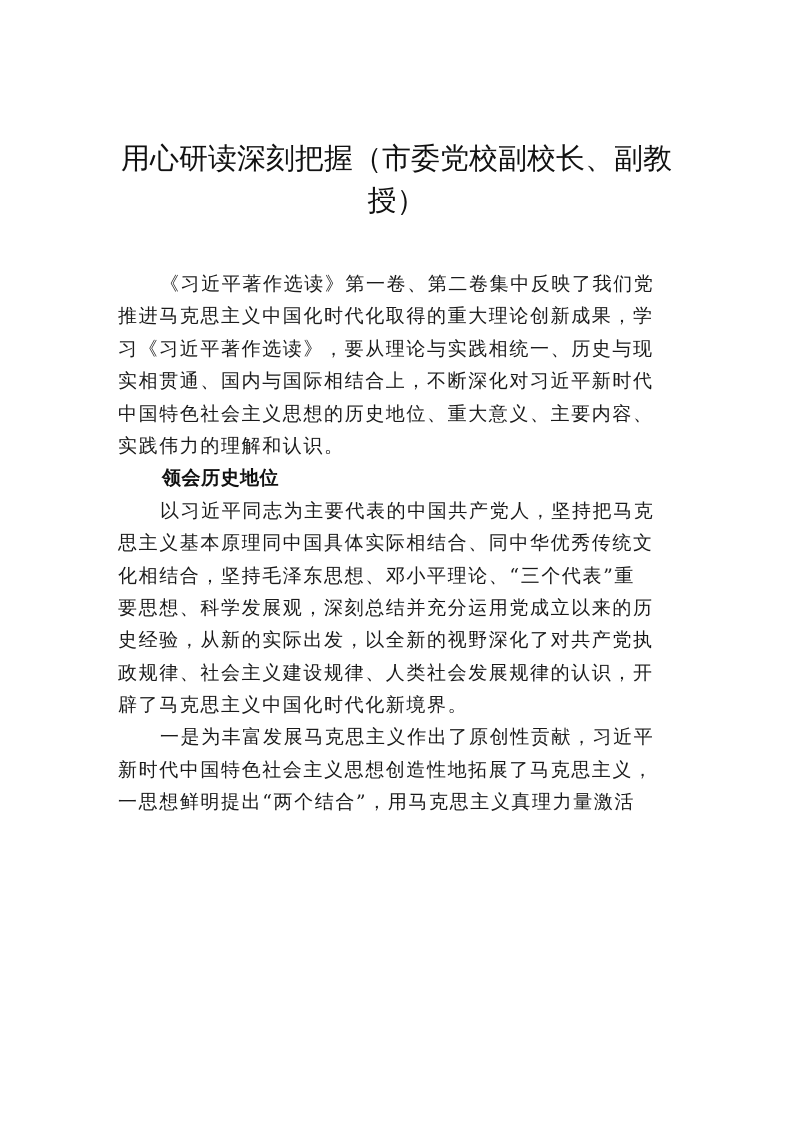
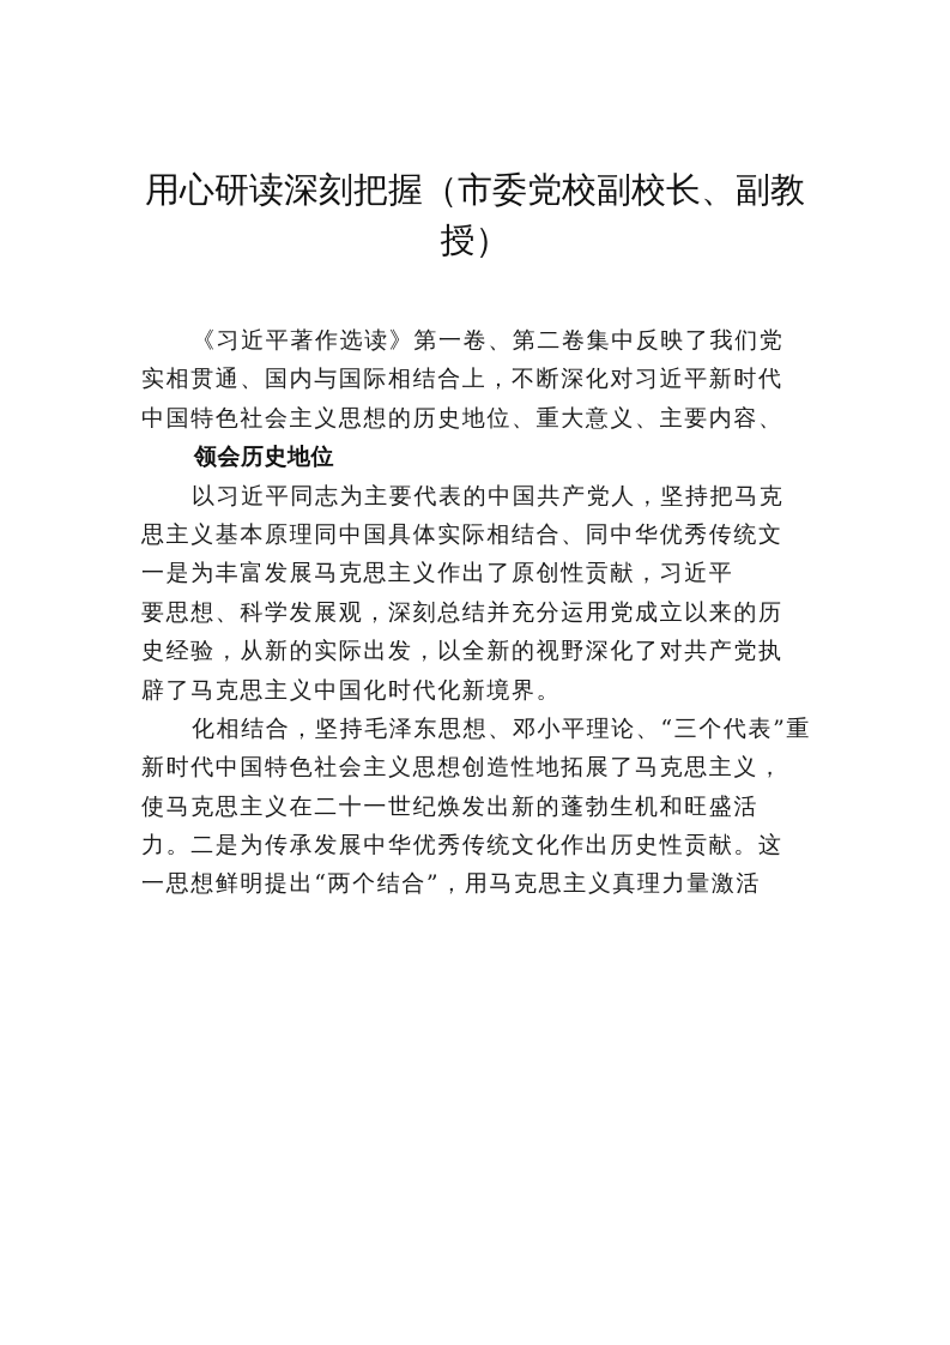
  用心研读深刻把握（市委党校副校长、副教
  授）
  《习近平著作选读》第一卷、第二卷集中反映了我们党
- 推进马克思主义中国化时代化取得的重大理论创新成果，学
- 习《习近平著作选读》，要从理论与实践相统一、历史与现
  实相贯通、国内与国际相结合上，不断深化对习近平新时代
  中国特色社会主义思想的历史地位、重大意义、主要内容、
- 实践伟力的理解和认识。
  领会历史地位
  以习近平同志为主要代表的中国共产党人，坚持把马克
  思主义基本原理同中国具体实际相结合、同中华优秀传统文
- 化相结合，坚持毛泽东思想、邓小平理论、“三个代表”重
+ 一是为丰富发展马克思主义作出了原创性贡献，习近平
  要思想、科学发展观，深刻总结并充分运用党成立以来的历
  史经验，从新的实际出发，以全新的视野深化了对共产党执
- 政规律、社会主义建设规律、人类社会发展规律的认识，开
  辟了马克思主义中国化时代化新境界。
- 一是为丰富发展马克思主义作出了原创性贡献，习近平
+ 化相结合，坚持毛泽东思想、邓小平理论、“三个代表”重
  新时代中国特色社会主义思想创造性地拓展了马克思主义，
+ 使马克思主义在二十一世纪焕发出新的蓬勃生机和旺盛活
+ 力。二是为传承发展中华优秀传统文化作出历史性贡献。这
  一思想鲜明提出“两个结合”，用马克思主义真理力量激活
